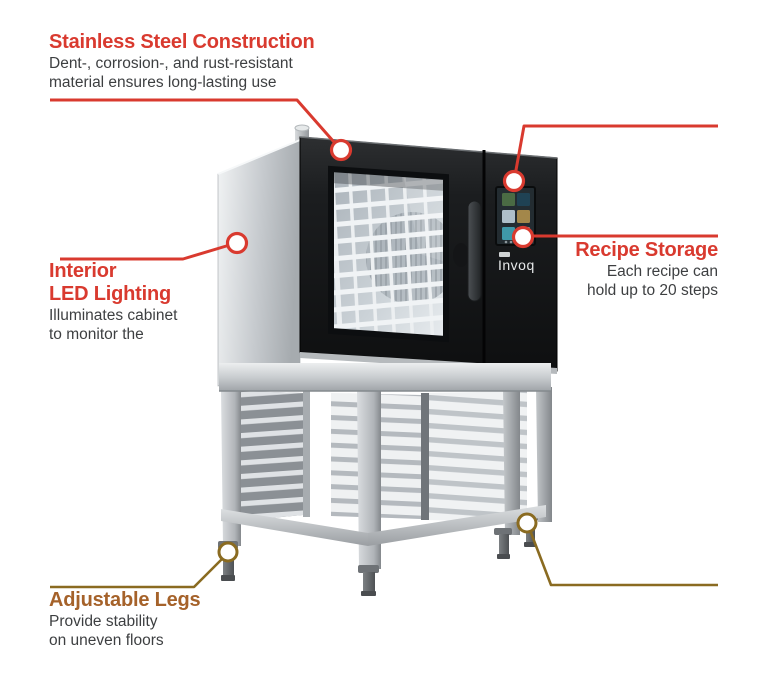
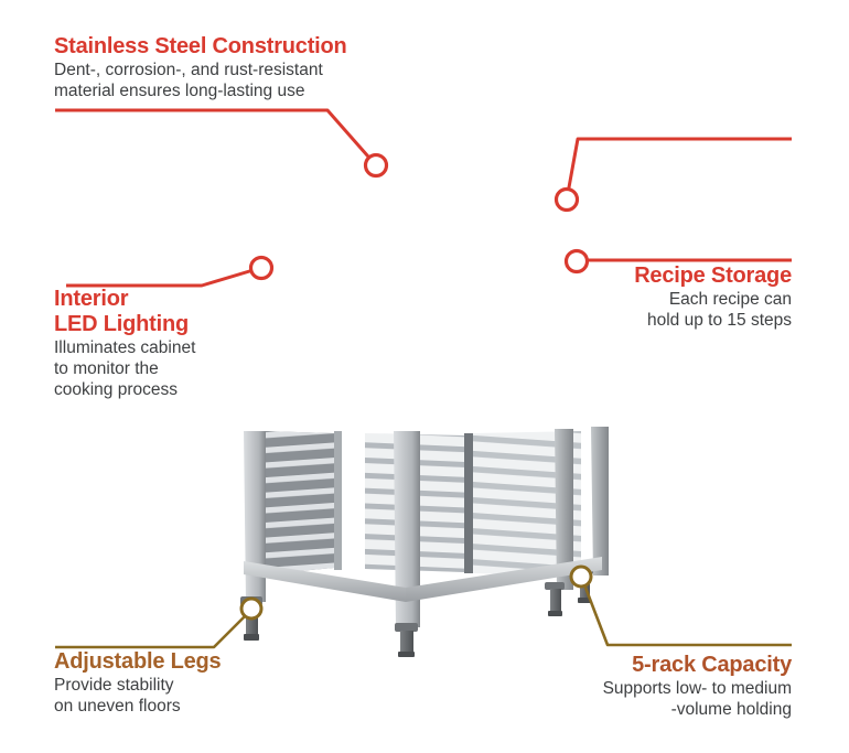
- Invoq
  Stainless Steel Construction
  Dent-, corrosion-, and rust-resistant
  material ensures long-lasting use
  Interior
  LED Lighting
  Illuminates cabinet
  to monitor the
+ cooking process
  Recipe Storage
  Each recipe can
- hold up to 20 steps
+ hold up to 15 steps
  Adjustable Legs
  Provide stability
  on uneven floors
+ 5-rack Capacity
+ Supports low- to medium
+ -volume holding
